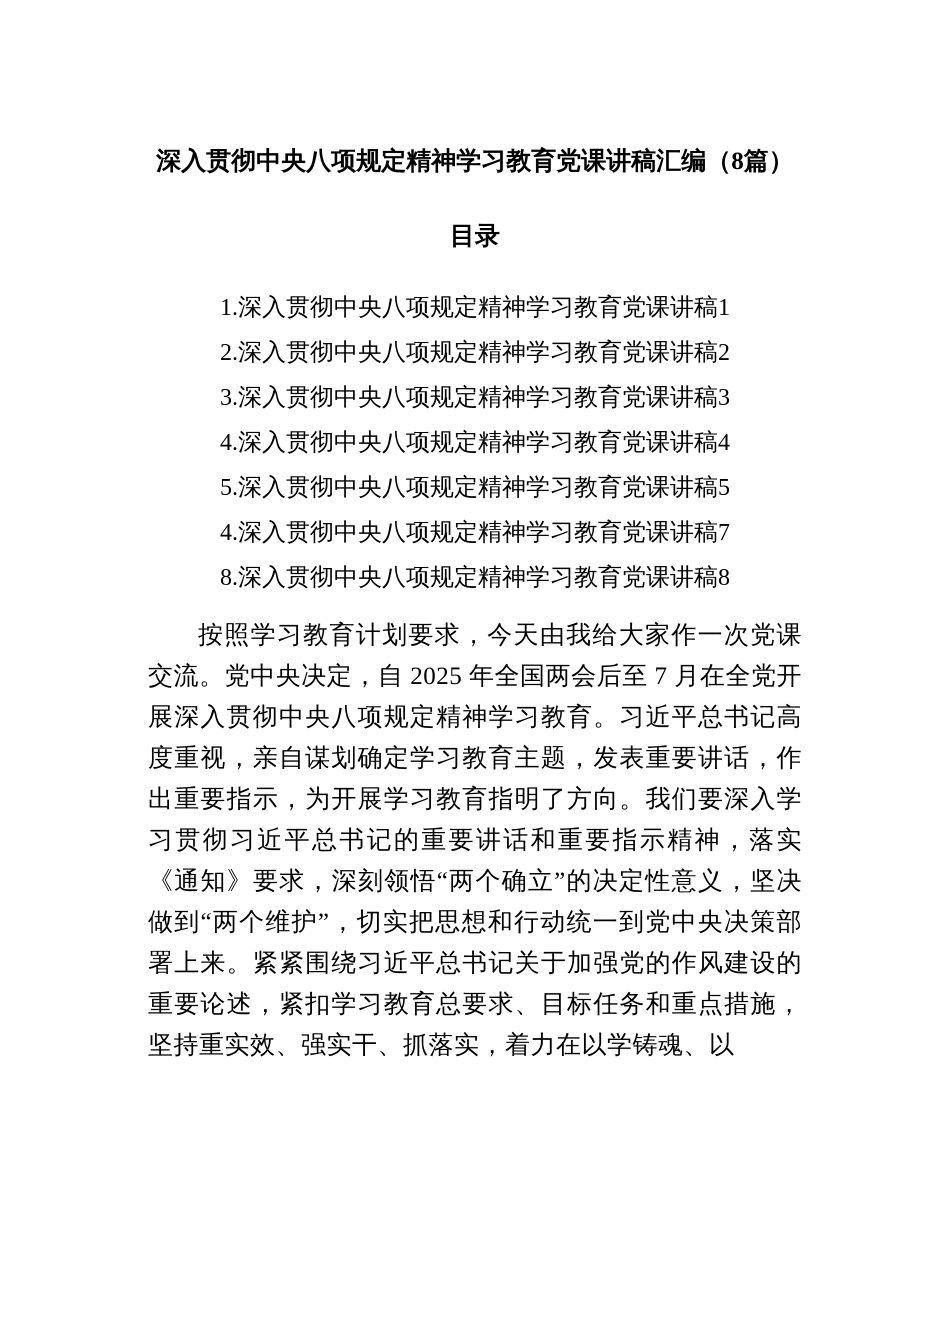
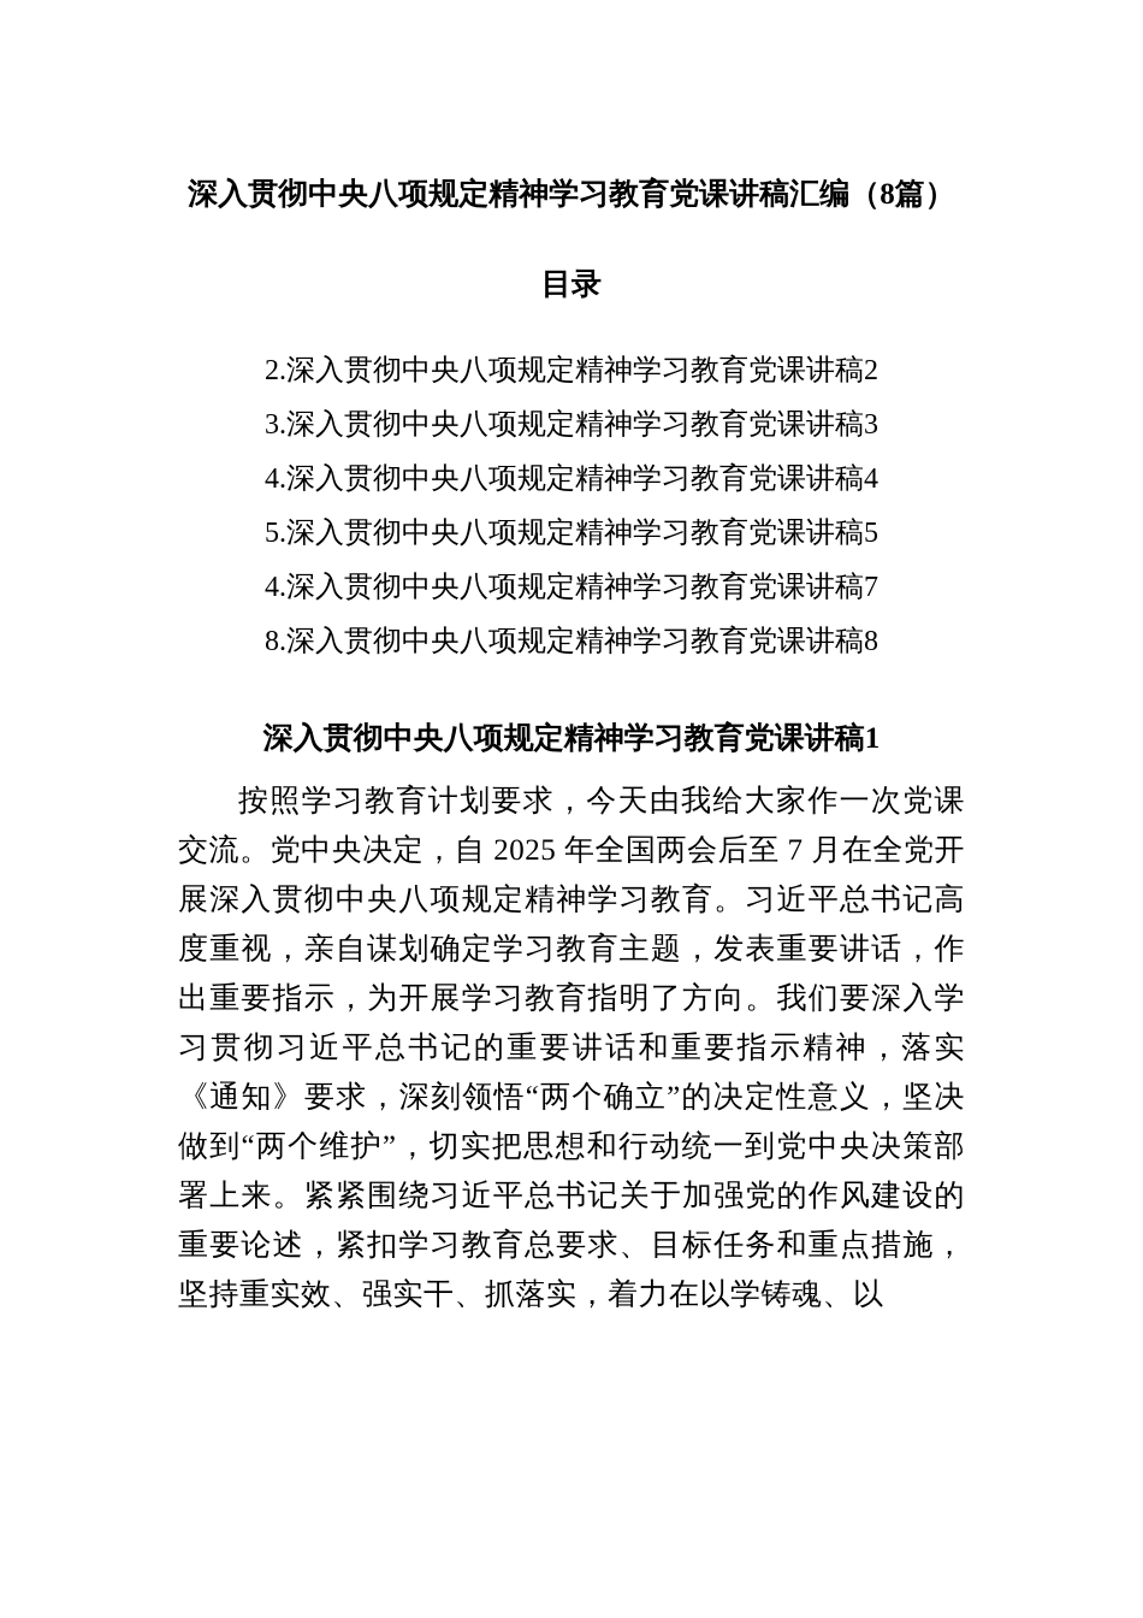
  深入贯彻中央八项规定精神学习教育党课讲稿汇编（8篇）
  目录
- 1.深入贯彻中央八项规定精神学习教育党课讲稿1
  2.深入贯彻中央八项规定精神学习教育党课讲稿2
  3.深入贯彻中央八项规定精神学习教育党课讲稿3
  4.深入贯彻中央八项规定精神学习教育党课讲稿4
  5.深入贯彻中央八项规定精神学习教育党课讲稿5
  4.深入贯彻中央八项规定精神学习教育党课讲稿7
  8.深入贯彻中央八项规定精神学习教育党课讲稿8
+ 深入贯彻中央八项规定精神学习教育党课讲稿1
  按照学习教育计划要求，今天由我给大家作一次党课交流。党中央决定，自 2025 年全国两会后至 7 月在全党开展深入贯彻中央八项规定精神学习教育。习近平总书记高度重视，亲自谋划确定学习教育主题，发表重要讲话，作出重要指示，为开展学习教育指明了方向。我们要深入学习贯彻习近平总书记的重要讲话和重要指示精神，落实《通知》要求，深刻领悟“两个确立”的决定性意义，坚决做到“两个维护”，切实把思想和行动统一到党中央决策部署上来。紧紧围绕习近平总书记关于加强党的作风建设的重要论述，紧扣学习教育总要求、目标任务和重点措施，坚持重实效、强实干、抓落实，着力在以学铸魂、以
